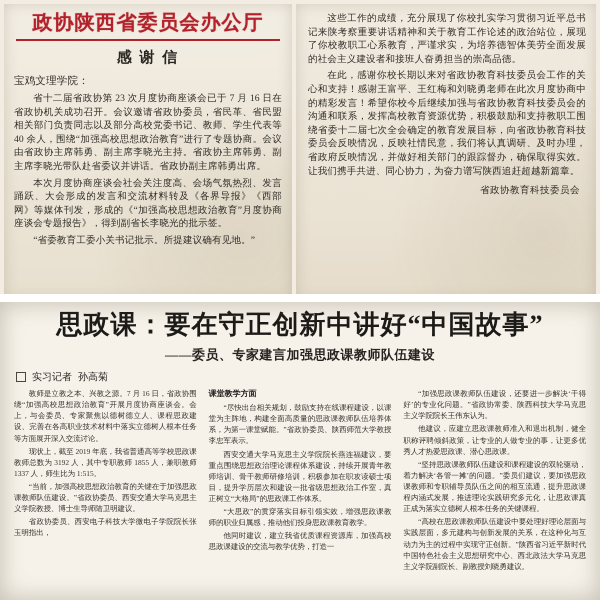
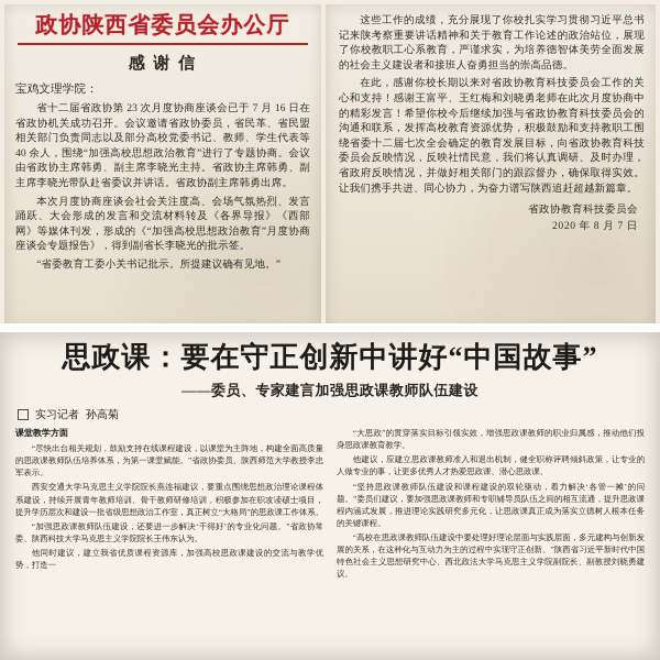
  政协陕西省委员会办公厅
  感 谢 信
  宝鸡文理学院：
  省十二届省政协第 23 次月度协商座谈会已于 7 月 16 日在省政协机关成功召开。会议邀请省政协委员，省民革、省民盟相关部门负责同志以及部分高校党委书记、教师、学生代表等 40 余人，围绕“加强高校思想政治教育”进行了专题协商。会议由省政协主席韩勇、副主席李晓光主持。省政协主席韩勇、副主席李晓光带队赴省委议并讲话。省政协副主席韩勇出席。
  本次月度协商座谈会社会关注度高、会场气氛热烈、发言踊跃、大会形成的发言和交流材料转及《各界导报》《西部网》等媒体刊发，形成的《“加强高校思想政治教育”月度协商座谈会专题报告》，得到副省长李晓光的批示签。
  “省委教育工委小关书记批示。所提建议确有见地。”
  这些工作的成绩，充分展现了你校扎实学习贯彻习近平总书记来陕考察重要讲话精神和关于教育工作论述的政治站位，展现了你校教职工心系教育，严谨求实，为培养德智体美劳全面发展的社会主义建设者和接班人奋勇担当的崇高品德。
  在此，感谢你校长期以来对省政协教育科技委员会工作的关心和支持！感谢王富平、王红梅和刘晓勇老师在此次月度协商中的精彩发言！希望你校今后继续加强与省政协教育科技委员会的沟通和联系，发挥高校教育资源优势，积极鼓励和支持教职工围绕省委十二届七次全会确定的教育发展目标，向省政协教育科技委员会反映情况，反映社情民意，我们将认真调研、及时办理，省政府反映情况，并做好相关部门的跟踪督办，确保取得实效。让我们携手共进、同心协力，为奋力谱写陕西追赶超越新篇章。
  省政协教育科技委员会
+ 2020 年 8 月 7 日
  思政课：要在守正创新中讲好“中国故事”
  ——委员、专家建言加强思政课教师队伍建设
  实习记者
  孙高菊
- 教师是立教之本、兴教之源。7 月 16 日，省政协围绕“加强高校思想政治教育”开展月度协商座谈会。会上，与会委员、专家聚焦以德树德立人、课程思政建设、完善在各高职业技术材料中落实立德树人根本任务等方面展开深入交流讨论。
- 现状上，截至 2019 年底，我省普通高等学校思政课教师总数为 3192 人，其中专职教师 1855 人，兼职教师 1337 人，师生比为 1:515。
- “当前，加强高校思想政治教育的关键在于加强思政课教师队伍建设。”省政协委员、西安交通大学马克思主义学院教授、博士生导师陆卫明建议。
- 省政协委员、西安电子科技大学微电子学院院长张玉明指出，
  课堂教学方面
  “尽快出台相关规划，鼓励支持在线课程建设，以课堂为主阵地，构建全面高质量的思政课教师队伍培养体系，为第一课堂赋能。”省政协委员、陕西师范大学教授李忠军表示。
  西安交通大学马克思主义学院院长燕连福建议，要重点围绕思想政治理论课程体系建设，持续开展青年教师培训、骨干教师研修培训，积极参加在职攻读硕士项目，提升学历层次和建设一批省级思想政治工作室，真正树立“大格局”的思政课工作体系。
- “大思政”的贯穿落实目标引领实效，增强思政课教师的职业归属感，推动他们投身思政课教育教学。
+ “加强思政课教师队伍建设，还要进一步解决‘干得好’的专业化问题。”省政协常委、陕西科技大学马克思主义学院院长王伟东认为。
  他同时建议，建立我省优质课程资源库，加强高校思政课建设的交流与教学优势，打造一
- “加强思政课教师队伍建设，还要进一步解决‘干得好’的专业化问题。”省政协常委、陕西科技大学马克思主义学院院长王伟东认为。
+ “大思政”的贯穿落实目标引领实效，增强思政课教师的职业归属感，推动他们投身思政课教育教学。
  他建议，应建立思政课教师准入和退出机制，健全职称评聘倾斜政策，让专业的人做专业的事，让更多优秀人才热爱思政课、潜心思政课。
  “坚持思政课教师队伍建设和课程建设的双轮驱动，着力解决‘各管一摊’的问题。”委员们建议，要加强思政课教师和专职辅导员队伍之间的相互流通，提升思政课程内涵式发展，推进理论实践研究多元化，让思政课真正成为落实立德树人根本任务的关键课程。
  “高校在思政课教师队伍建设中要处理好理论层面与实践层面，多元建构与创新发展的关系，在这种化与互动力为主的过程中实现守正创新。”陕西省习近平新时代中国特色社会主义思想研究中心、西北政法大学马克思主义学院副院长、副教授刘晓勇建议。
